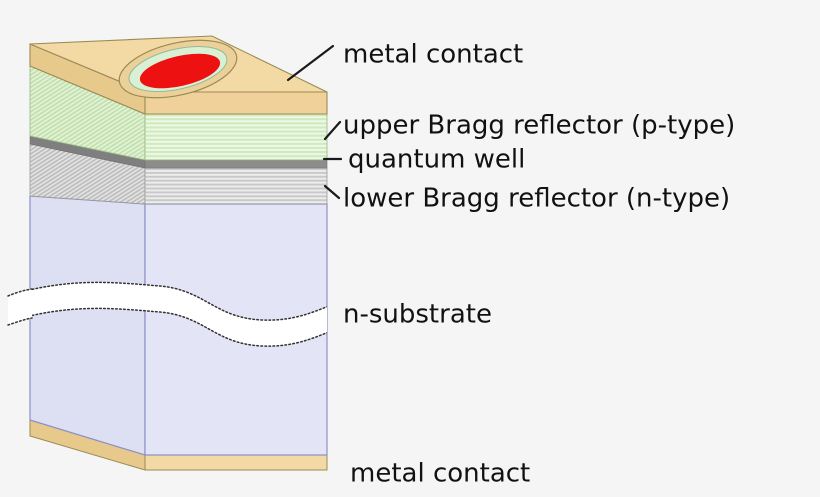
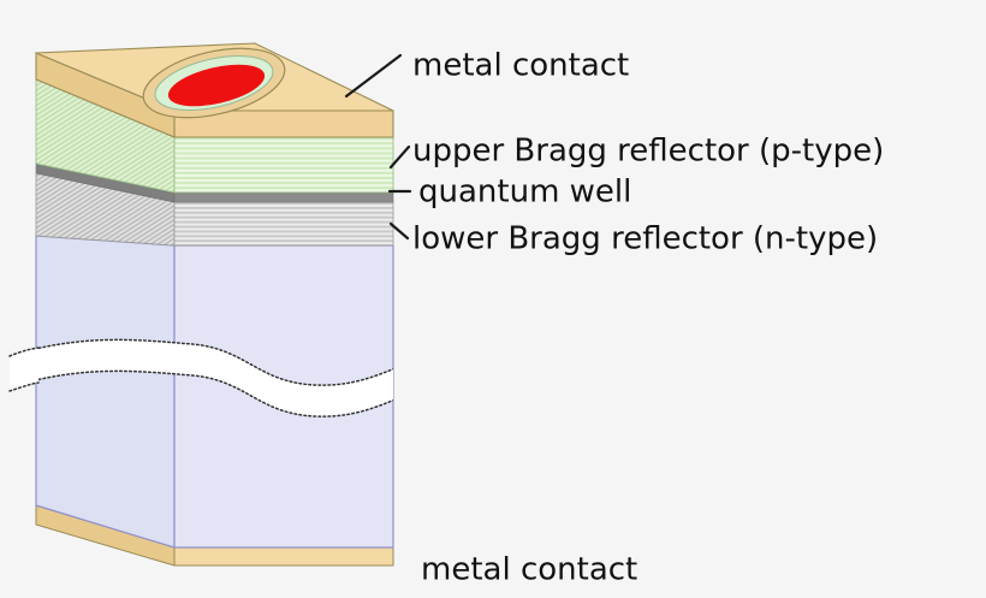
  metal contact
  upper Bragg reflector (p-type)
  quantum well
  lower Bragg reflector (n-type)
- n-substrate
  metal contact
